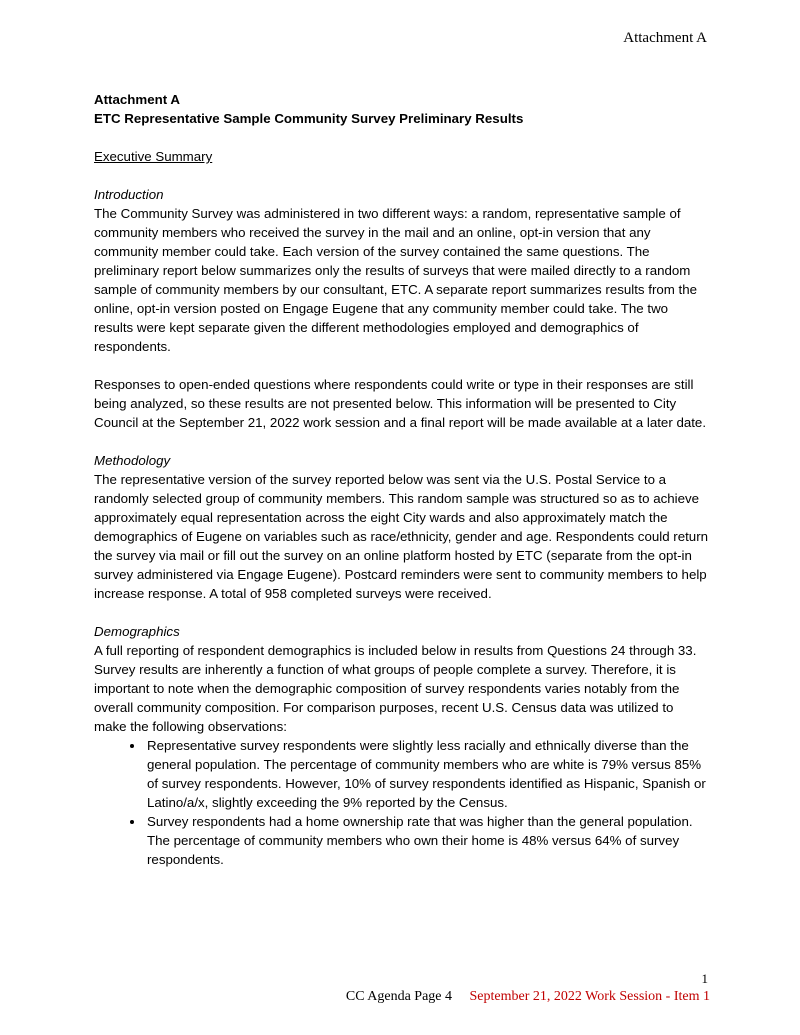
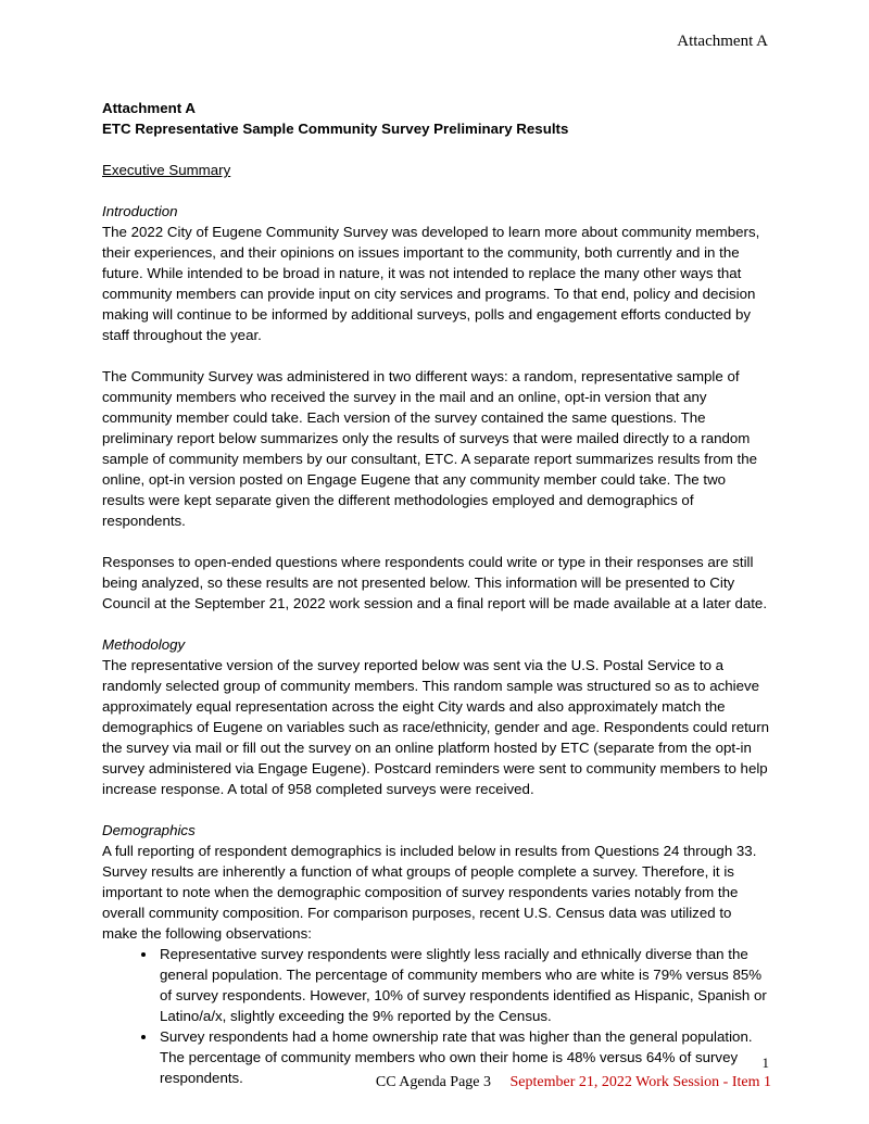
  Attachment A
  Attachment A
  ETC Representative Sample Community Survey Preliminary Results
  Executive Summary
  Introduction
+ The 2022 City of Eugene Community Survey was developed to learn more about community members, their experiences, and their opinions on issues important to the community, both currently and in the future. While intended to be broad in nature, it was not intended to replace the many other ways that community members can provide input on city services and programs. To that end, policy and decision making will continue to be informed by additional surveys, polls and engagement efforts conducted by staff throughout the year.
  The Community Survey was administered in two different ways: a random, representative sample of community members who received the survey in the mail and an online, opt-in version that any community member could take. Each version of the survey contained the same questions. The preliminary report below summarizes only the results of surveys that were mailed directly to a random sample of community members by our consultant, ETC. A separate report summarizes results from the online, opt-in version posted on Engage Eugene that any community member could take. The two results were kept separate given the different methodologies employed and demographics of respondents.
  Responses to open-ended questions where respondents could write or type in their responses are still being analyzed, so these results are not presented below. This information will be presented to City Council at the September 21, 2022 work session and a final report will be made available at a later date.
  Methodology
  The representative version of the survey reported below was sent via the U.S. Postal Service to a randomly selected group of community members. This random sample was structured so as to achieve approximately equal representation across the eight City wards and also approximately match the demographics of Eugene on variables such as race/ethnicity, gender and age. Respondents could return the survey via mail or fill out the survey on an online platform hosted by ETC (separate from the opt-in survey administered via Engage Eugene). Postcard reminders were sent to community members to help increase response. A total of 958 completed surveys were received.
  Demographics
  A full reporting of respondent demographics is included below in results from Questions 24 through 33. Survey results are inherently a function of what groups of people complete a survey. Therefore, it is important to note when the demographic composition of survey respondents varies notably from the overall community composition. For comparison purposes, recent U.S. Census data was utilized to make the following observations:
  Representative survey respondents were slightly less racially and ethnically diverse than the general population. The percentage of community members who are white is 79% versus 85% of survey respondents. However, 10% of survey respondents identified as Hispanic, Spanish or Latino/a/x, slightly exceeding the 9% reported by the Census.
  Survey respondents had a home ownership rate that was higher than the general population. The percentage of community members who own their home is 48% versus 64% of survey respondents.
  1
- CC Agenda Page 4 September 21, 2022 Work Session - Item 1
+ CC Agenda Page 3 September 21, 2022 Work Session - Item 1
